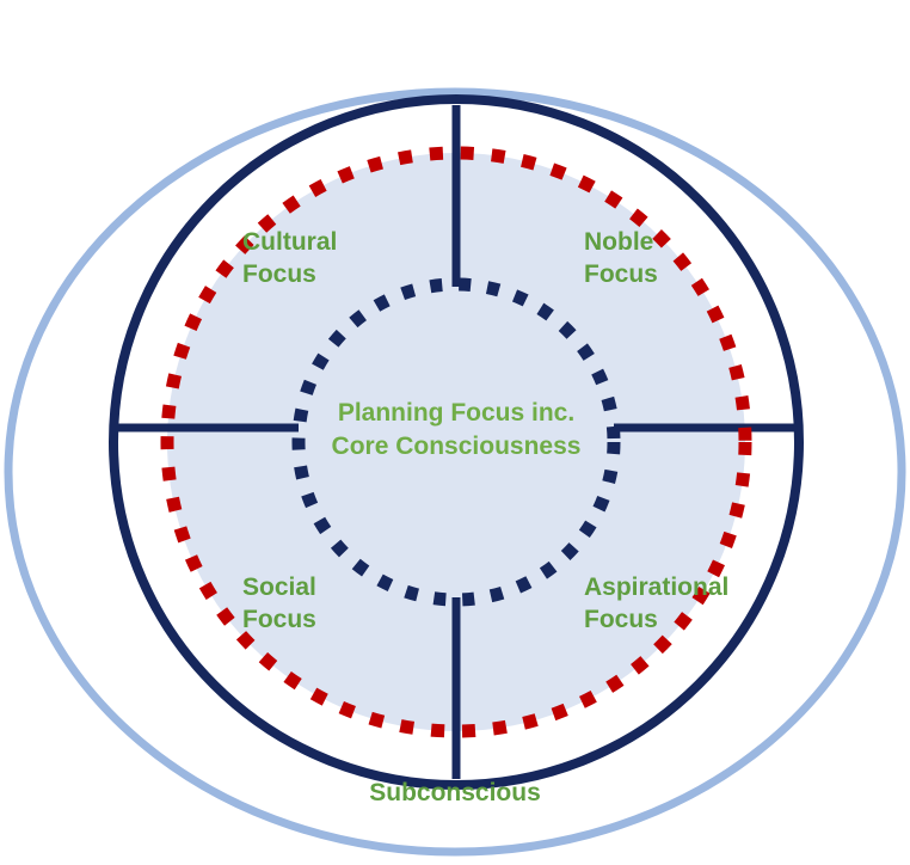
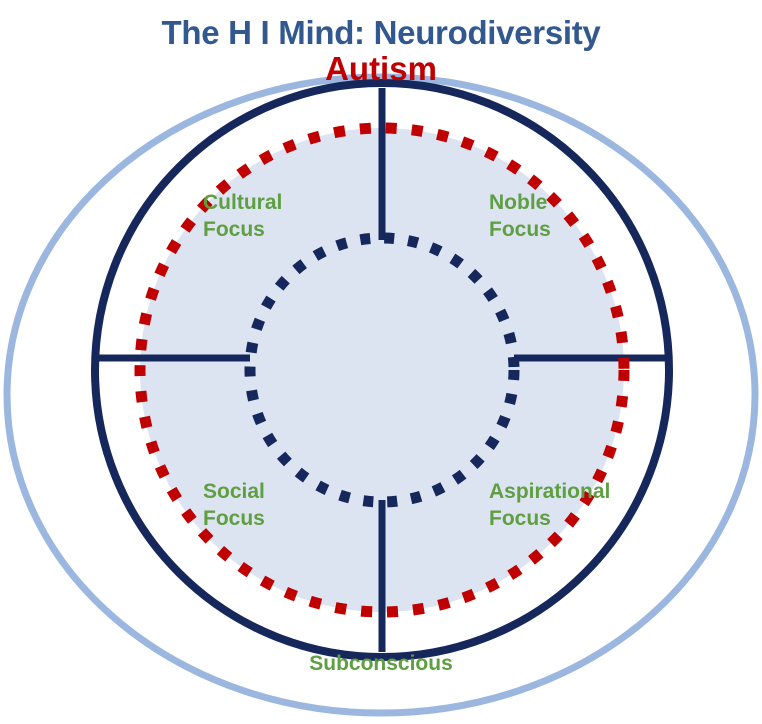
+ The H I Mind: Neurodiversity
+ Autism
  Cultural
  Focus
  Noble
  Focus
  Social
  Focus
  Aspirational
  Focus
- Planning Focus inc.
- Core Consciousness
  Subconscious
